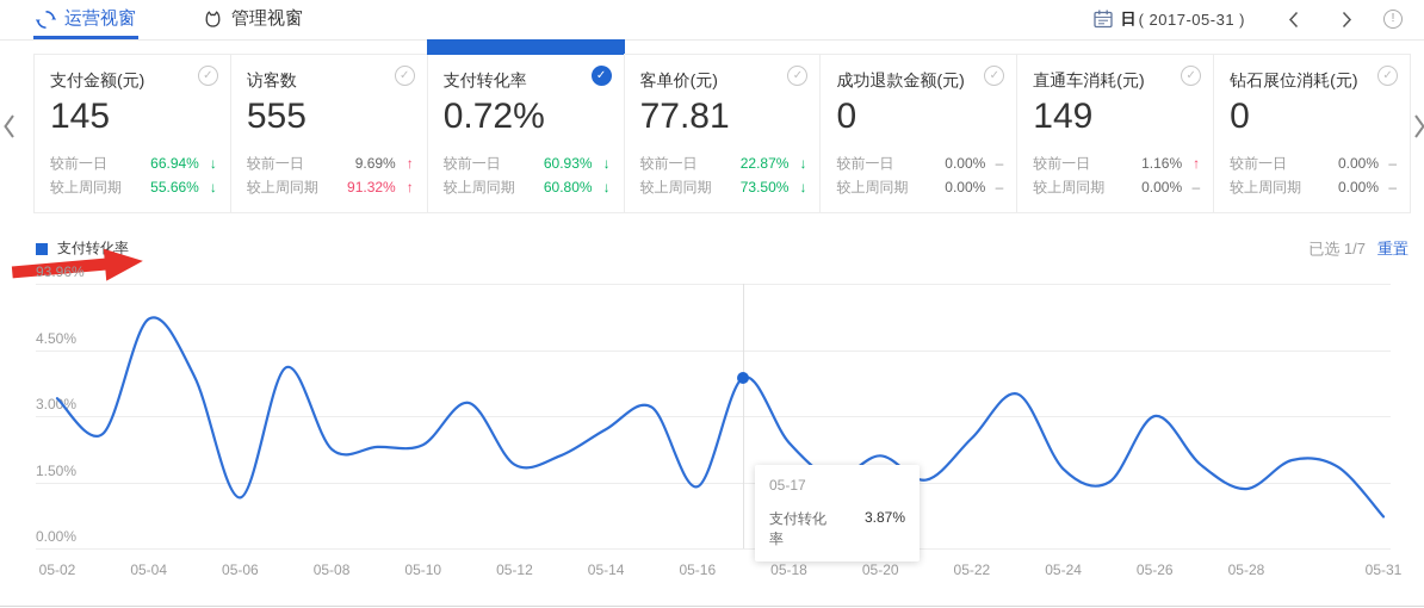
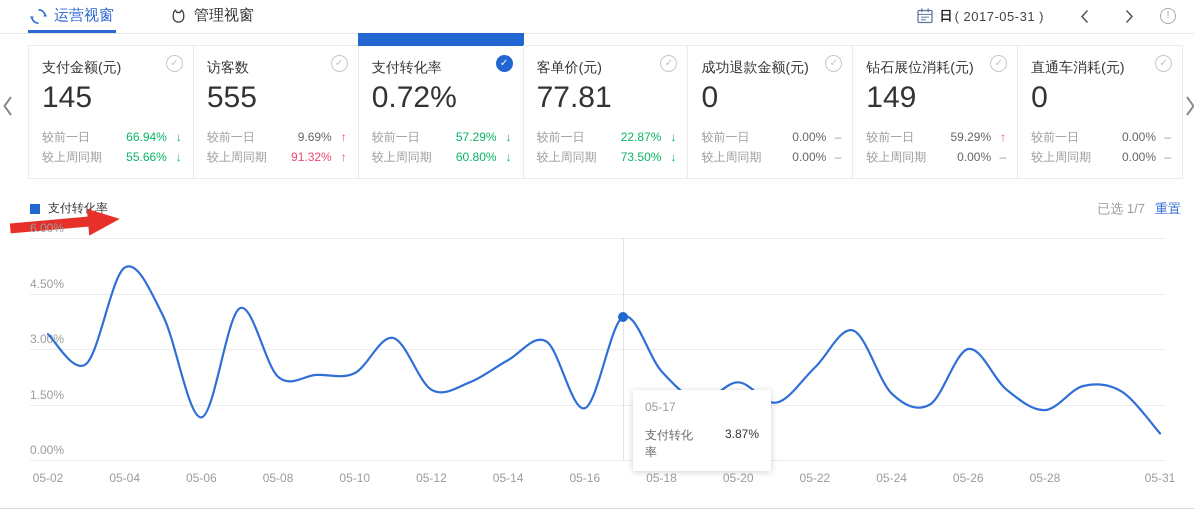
  运营视窗
  管理视窗
  日
  ( 2017-05-31 )
  !
  ✓
  支付金额(元)
  145
  较前一日
  66.94%
  ↓
  较上周同期
  55.66%
  ↓
  ✓
  访客数
  555
  较前一日
  9.69%
  ↑
  较上周同期
  91.32%
  ↑
  ✓
  支付转化率
  0.72%
  较前一日
- 60.93%
+ 57.29%
  ↓
  较上周同期
  60.80%
  ↓
  ✓
  客单价(元)
  77.81
  较前一日
  22.87%
  ↓
  较上周同期
  73.50%
  ↓
  ✓
  成功退款金额(元)
  0
  较前一日
  0.00%
  –
  较上周同期
  0.00%
  –
  ✓
- 直通车消耗(元)
+ 钻石展位消耗(元)
  149
  较前一日
- 1.16%
+ 59.29%
  ↑
  较上周同期
  0.00%
  –
  ✓
- 钻石展位消耗(元)
+ 直通车消耗(元)
  0
  较前一日
  0.00%
  –
  较上周同期
  0.00%
  –
  支付转化率
  已选 1/7
  重置
- 93.96%
+ 6.00%
  4.50%
  3.00%
  1.50%
  0.00%
  05-17
  支付转化率
  3.87%
  05-02
  05-04
  05-06
  05-08
  05-10
  05-12
  05-14
  05-16
  05-18
  05-20
  05-22
  05-24
  05-26
  05-28
  05-31
